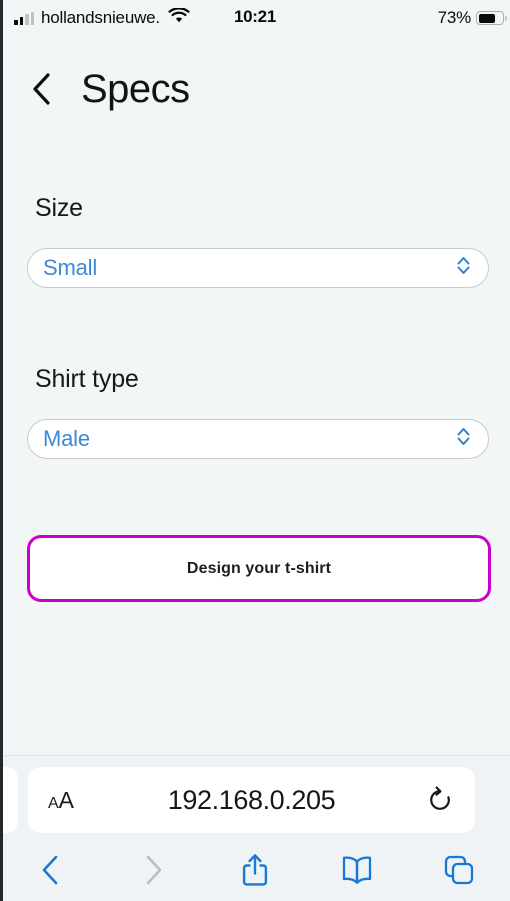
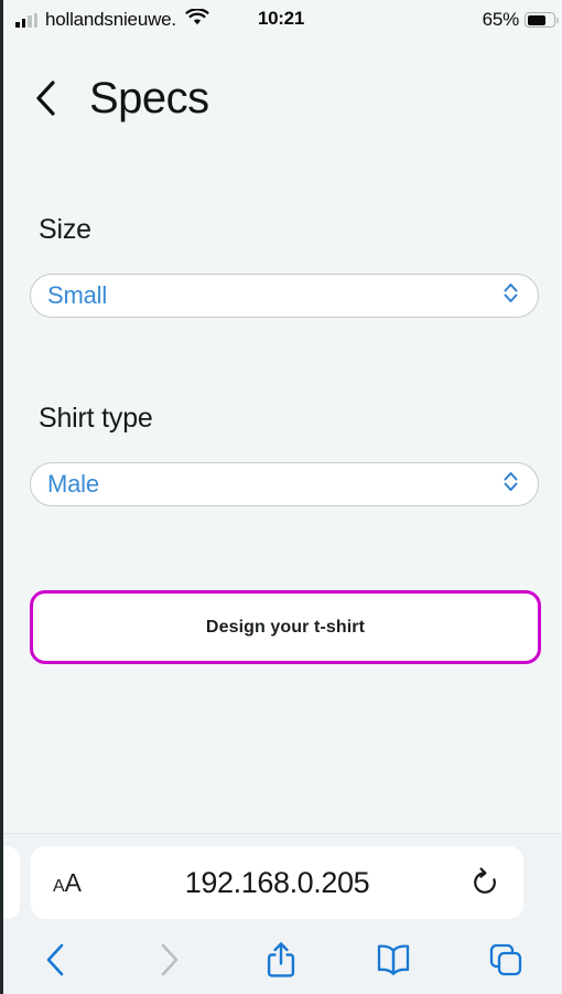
  hollandsnieuwe.
  10:21
- 73%
+ 65%
  Specs
  Size
  Small
  Shirt type
  Male
  Design your t-shirt
  AA
  192.168.0.205
